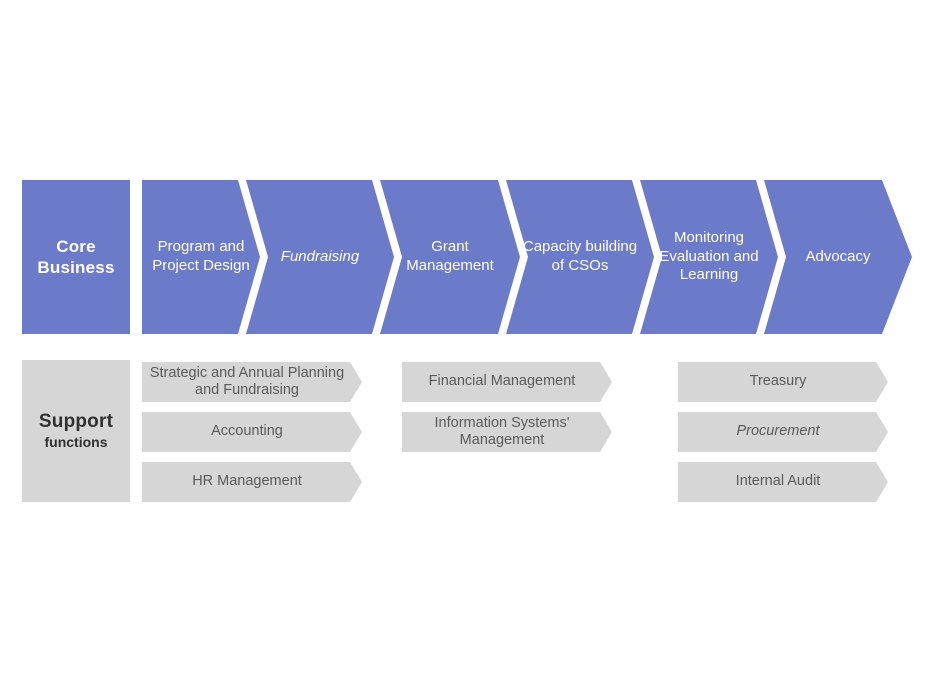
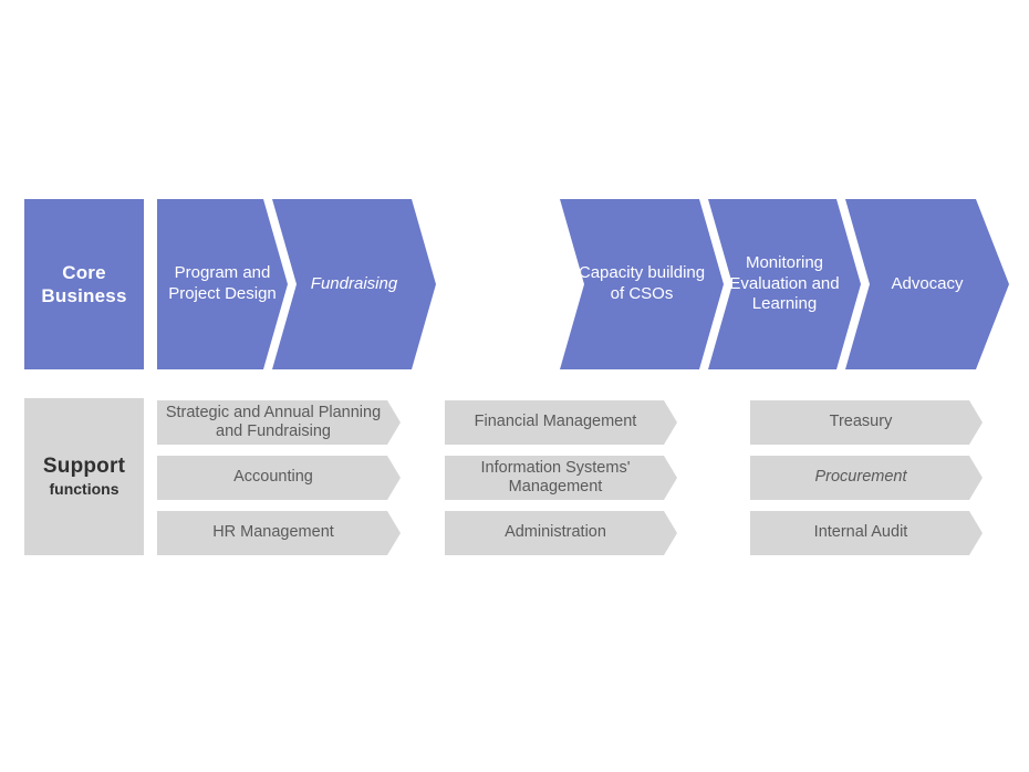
  Core
  Business
  Program and Project Design
  Fundraising
- Grant Management
  Capacity building of CSOs
  Monitoring Evaluation and Learning
  Advocacy
  Support
  functions
  Strategic and Annual Planning and Fundraising
  Accounting
  HR Management
  Financial Management
  Information Systems' Management
+ Administration
  Treasury
  Procurement
  Internal Audit
